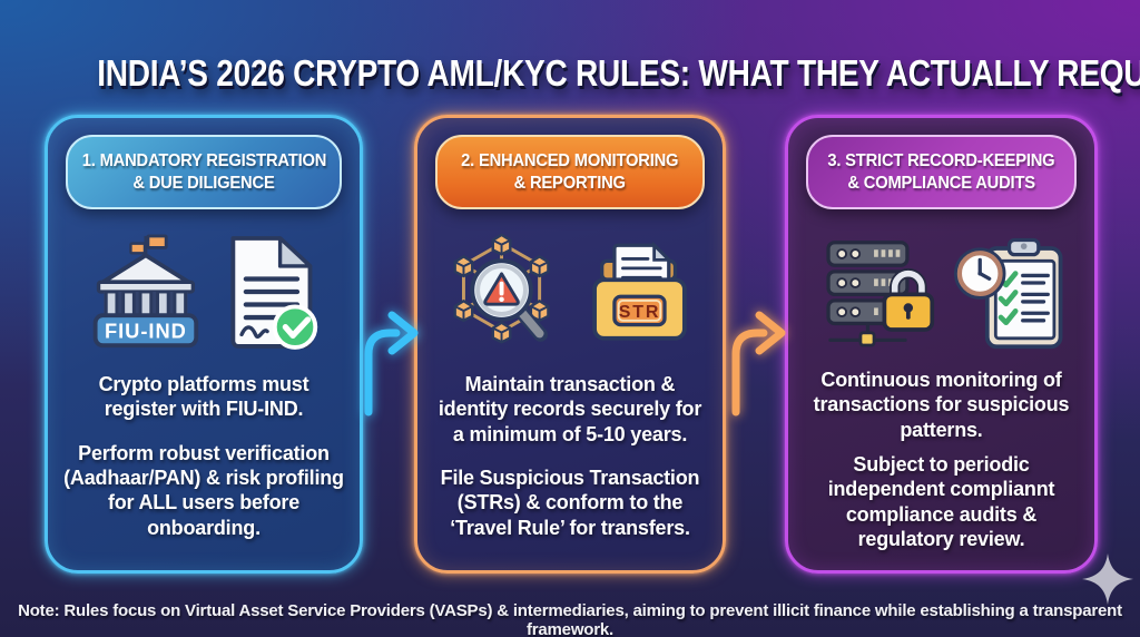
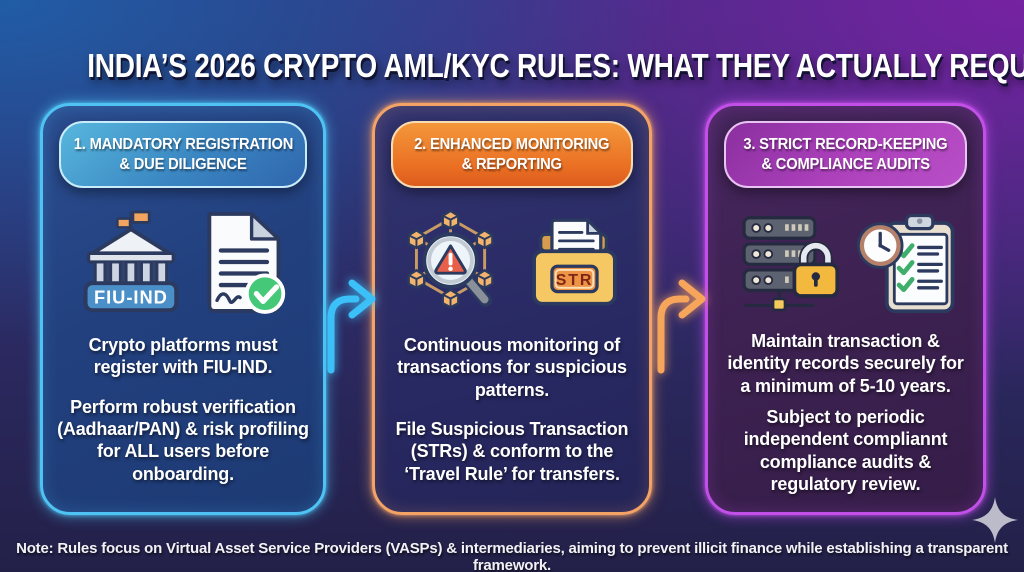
  INDIA’S 2026 CRYPTO AML/KYC RULES: WHAT THEY ACTUALLY REQU
  1. MANDATORY REGISTRATION
  & DUE DILIGENCE
  FIU-IND
  Crypto platforms must register with FIU-IND.
  Perform robust verification (Aadhaar/PAN) & risk profiling for ALL users before onboarding.
  2. ENHANCED MONITORING
  & REPORTING
  STR
- Maintain transaction & identity records securely for a minimum of 5-10 years.
+ Continuous monitoring of transactions for suspicious patterns.
  File Suspicious Transaction (STRs) & conform to the ‘Travel Rule’ for transfers.
  3. STRICT RECORD-KEEPING
  & COMPLIANCE AUDITS
- Continuous monitoring of transactions for suspicious patterns.
+ Maintain transaction & identity records securely for a minimum of 5-10 years.
  Subject to periodic independent compliannt compliance audits & regulatory review.
  Note: Rules focus on Virtual Asset Service Providers (VASPs) & intermediaries, aiming to prevent illicit finance while establishing a transparent framework.
